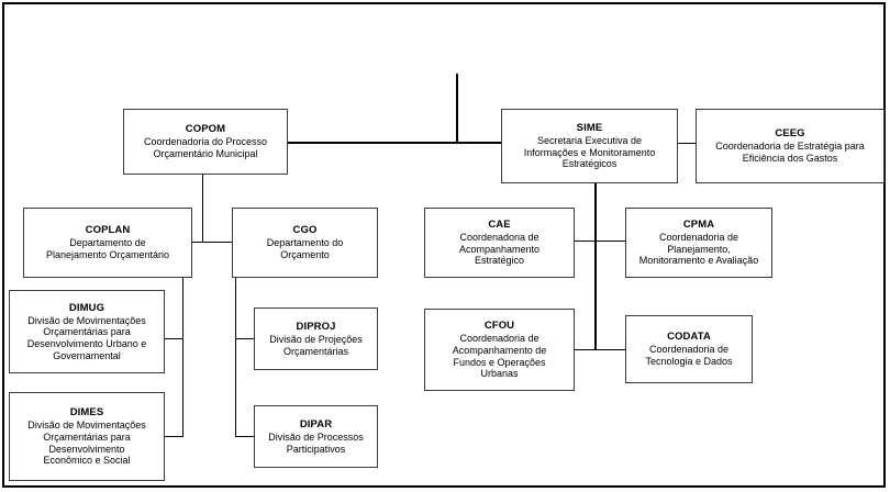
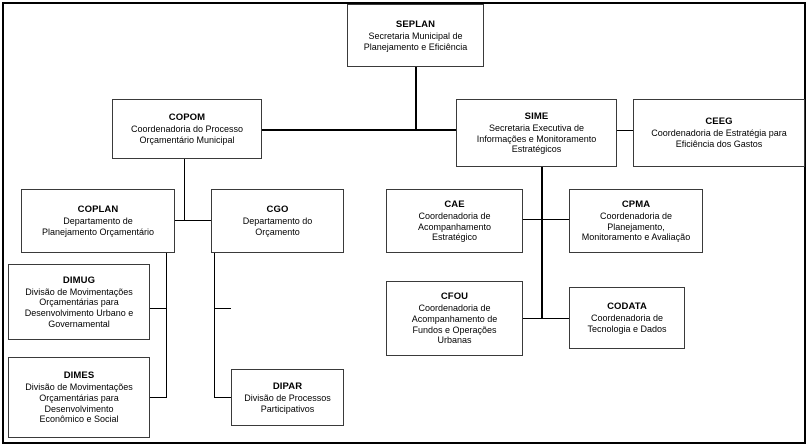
+ SEPLAN
+ Secretaria Municipal de
+ Planejamento e Eficiência
  COPOM
  Coordenadoria do Processo
  Orçamentário Municipal
  SIME
  Secretaria Executiva de
  Informações e Monitoramento
  Estratégicos
  CEEG
  Coordenadoria de Estratégia para
  Eficiência dos Gastos
  COPLAN
  Departamento de
  Planejamento Orçamentário
  CGO
  Departamento do
  Orçamento
  CAE
  Coordenadoria de
  Acompanhamento
  Estratégico
  CPMA
  Coordenadoria de
  Planejamento,
  Monitoramento e Avaliação
  DIMUG
  Divisão de Movimentações
  Orçamentárias para
  Desenvolvimento Urbano e
  Governamental
  DIMES
  Divisão de Movimentações
  Orçamentárias para
  Desenvolvimento
  Econômico e Social
- DIPROJ
- Divisão de Projeções
- Orçamentárias
  DIPAR
  Divisão de Processos
  Participativos
  CFOU
  Coordenadoria de
  Acompanhamento de
  Fundos e Operações
  Urbanas
  CODATA
  Coordenadoria de
  Tecnologia e Dados
